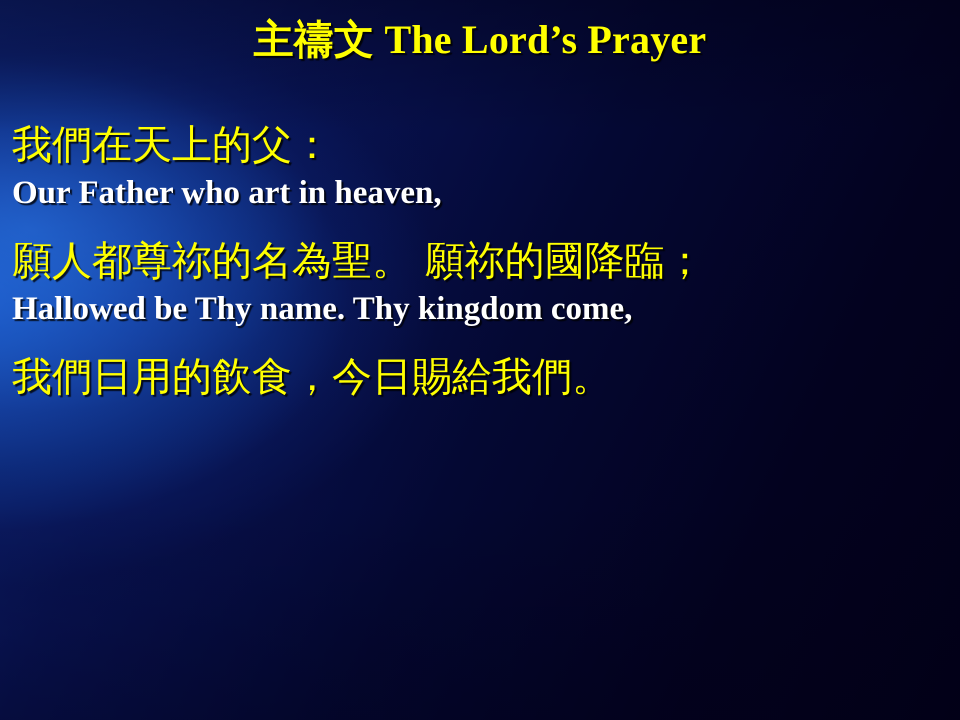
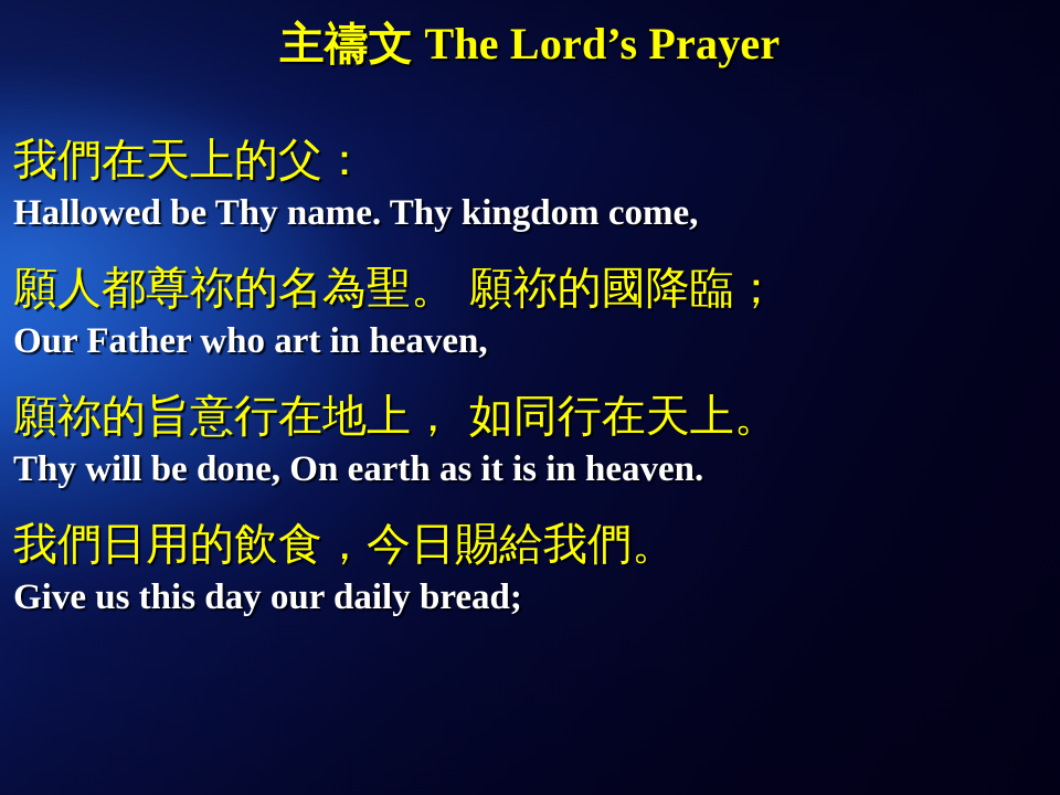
  主禱文 The Lord’s Prayer
  我們在天上的父：
- Our Father who art in heaven,
+ Hallowed be Thy name. Thy kingdom come,
  願人都尊祢的名為聖。 願祢的國降臨；
- Hallowed be Thy name. Thy kingdom come,
+ Our Father who art in heaven,
+ 願祢的旨意行在地上， 如同行在天上。
+ Thy will be done, On earth as it is in heaven.
  我們日用的飲食，今日賜給我們。
+ Give us this day our daily bread;
